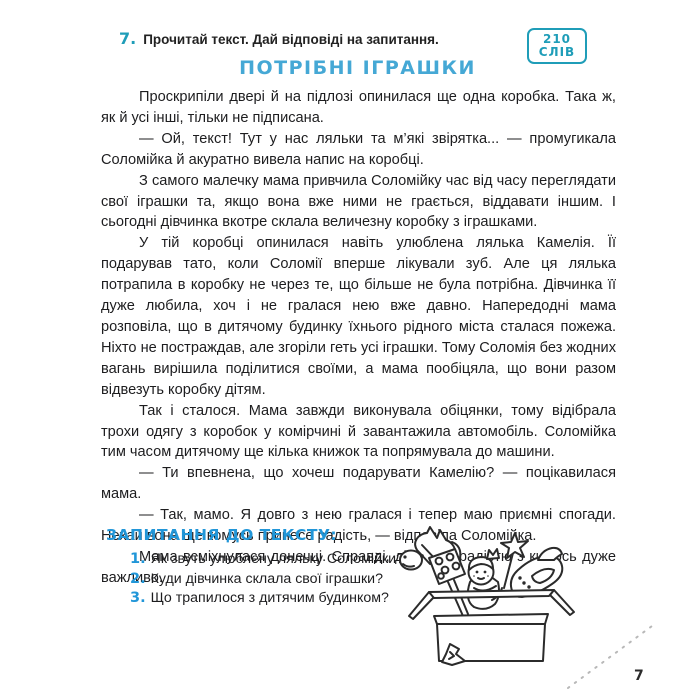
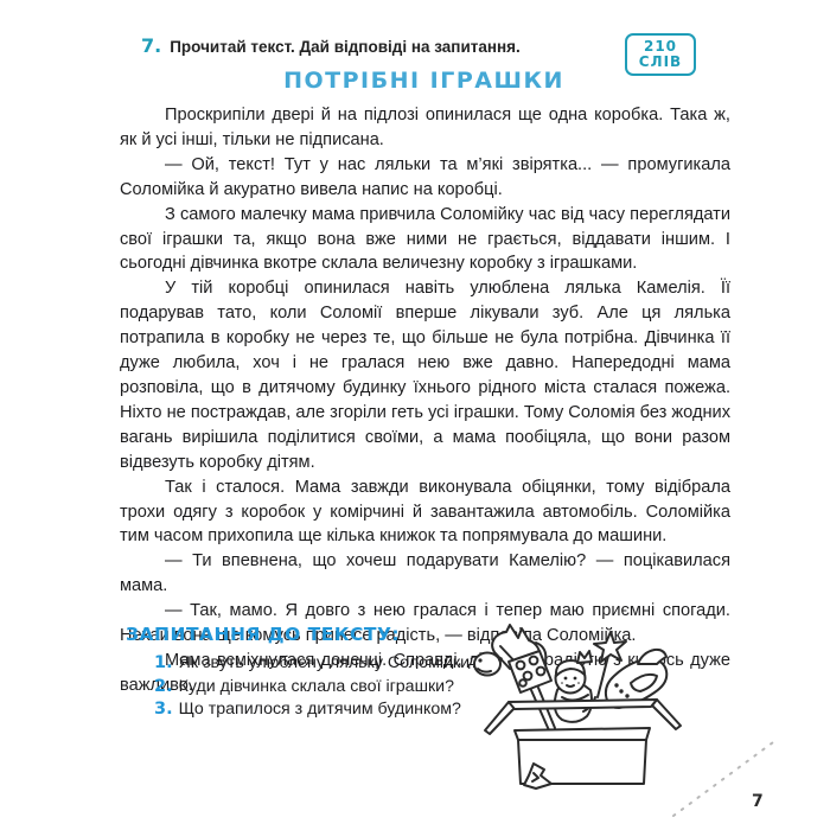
  7.
  Прочитай текст. Дай відповіді на запитання.
  210
  СЛІВ
  ПОТРІБНІ ІГРАШКИ
  Проскрипіли двері й на підлозі опинилася ще одна коробка. Така ж, як й усі інші, тільки не підписана.
  — Ой, текст! Тут у нас ляльки та м’які звірятка... — промугикала Соломійка й акуратно вивела напис на коробці.
  З самого малечку мама привчила Соломійку час від часу переглядати свої іграшки та, якщо вона вже ними не грається, віддавати іншим. І сьогодні дівчинка вкотре склала величезну коробку з іграшками.
  У тій коробці опинилася навіть улюблена лялька Камелія. Її подарував тато, коли Соломії вперше лікували зуб. Але ця лялька потрапила в коробку не через те, що більше не була потрібна. Дівчинка її дуже любила, хоч і не гралася нею вже давно. Напередодні мама розповіла, що в дитячому будинку їхнього рідного міста сталася пожежа. Ніхто не постраждав, але згоріли геть усі іграшки. Тому Соломія без жодних вагань вирішила поділитися своїми, а мама пообіцяла, що вони разом відвезуть коробку дітям.
- Так і сталося. Мама завжди виконувала обіцянки, тому відібрала трохи одягу з коробок у комірчині й завантажила автомобіль. Соломійка тим часом дитячому ще кілька книжок та попрямувала до машини.
+ Так і сталося. Мама завжди виконувала обіцянки, тому відібрала трохи одягу з коробок у комірчині й завантажила автомобіль. Соломійка тим часом прихопила ще кілька книжок та попрямувала до машини.
  — Ти впевнена, що хочеш подарувати Камелію? — поцікавилася мама.
  — Так, мамо. Я довго з нею гралася і тепер маю приємні спогади. Нехай вона ще комусь принесе радість, — відпа Соломіка.
  Мама всміхнулася донечці. Справді, д ра з ксь дуже важливо.
  ЗАПИТАННЯ ДО ТЕКСТУ:
  1. Як звуть улюблену ляльку Соломійки
  2. Куди дівчинка склала свої іграшки?
  3. Що трапилося з дитячим будинком?
  7
